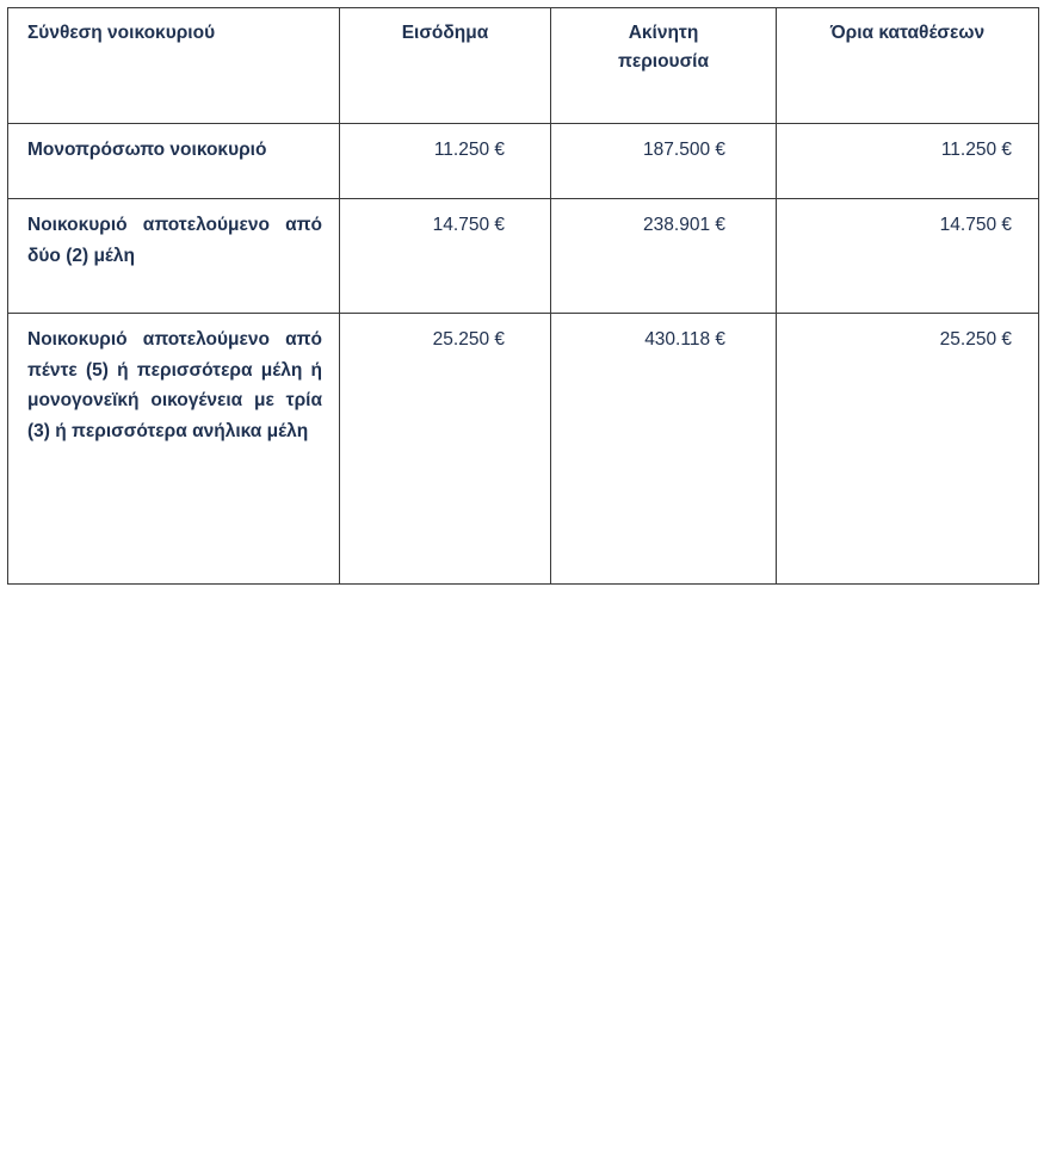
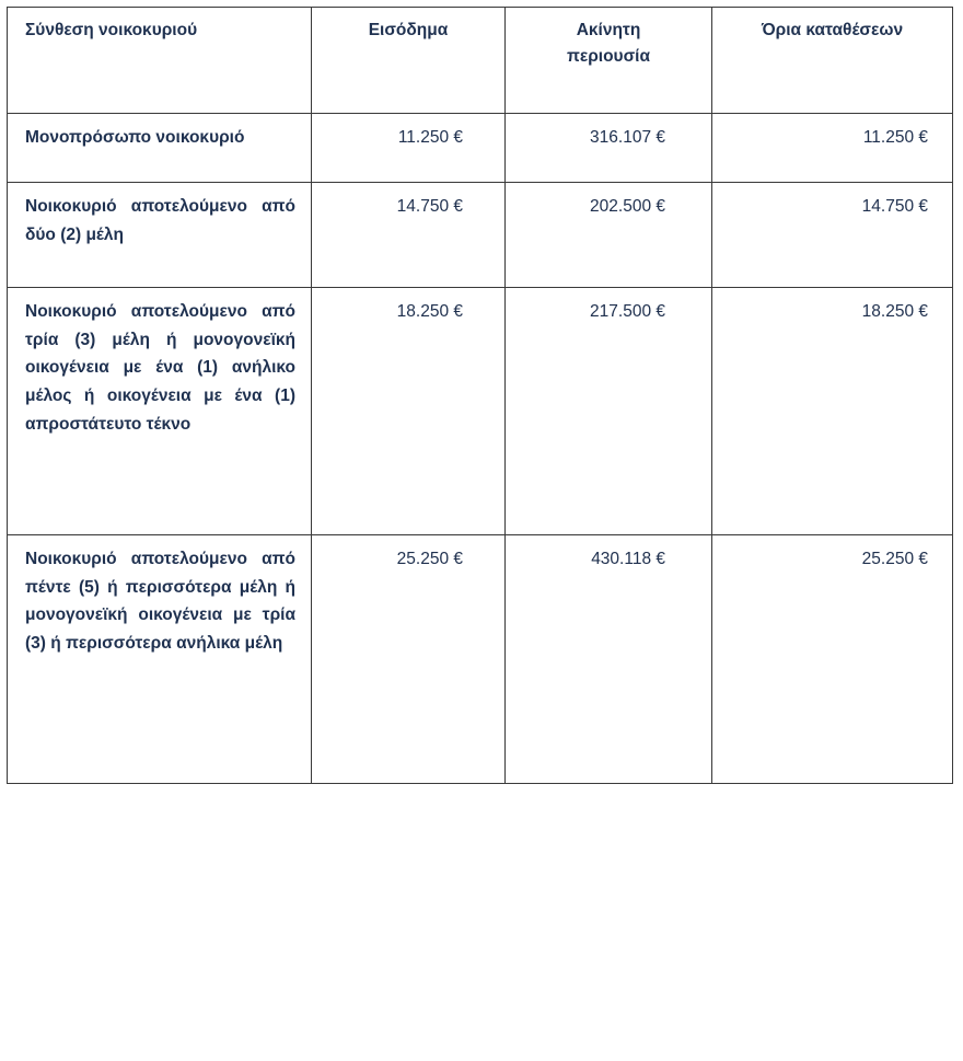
  Σύνθεση νοικοκυριού	Εισόδημα	Ακίνητη περιουσία	Όρια καταθέσεων
- Μονοπρόσωπο νοικοκυριό	11.250 €	187.500 €	11.250 €
+ Μονοπρόσωπο νοικοκυριό	11.250 €	316.107 €	11.250 €
- Νοικοκυριό αποτελούμενο από δύο (2) μέλη	14.750 €	238.901 €	14.750 €
+ Νοικοκυριό αποτελούμενο από δύο (2) μέλη	14.750 €	202.500 €	14.750 €
+ Νοικοκυριό αποτελούμενο από τρία (3) μέλη ή μονογονεϊκή οικογένεια με ένα (1) ανήλικο μέλος ή οικογένεια με ένα (1) απροστάτευτο τέκνο	18.250 €	217.500 €	18.250 €
  Νοικοκυριό αποτελούμενο από πέντε (5) ή περισσότερα μέλη ή μονογονεϊκή οικογένεια με τρία (3) ή περισσότερα ανήλικα μέλη	25.250 €	430.118 €	25.250 €
